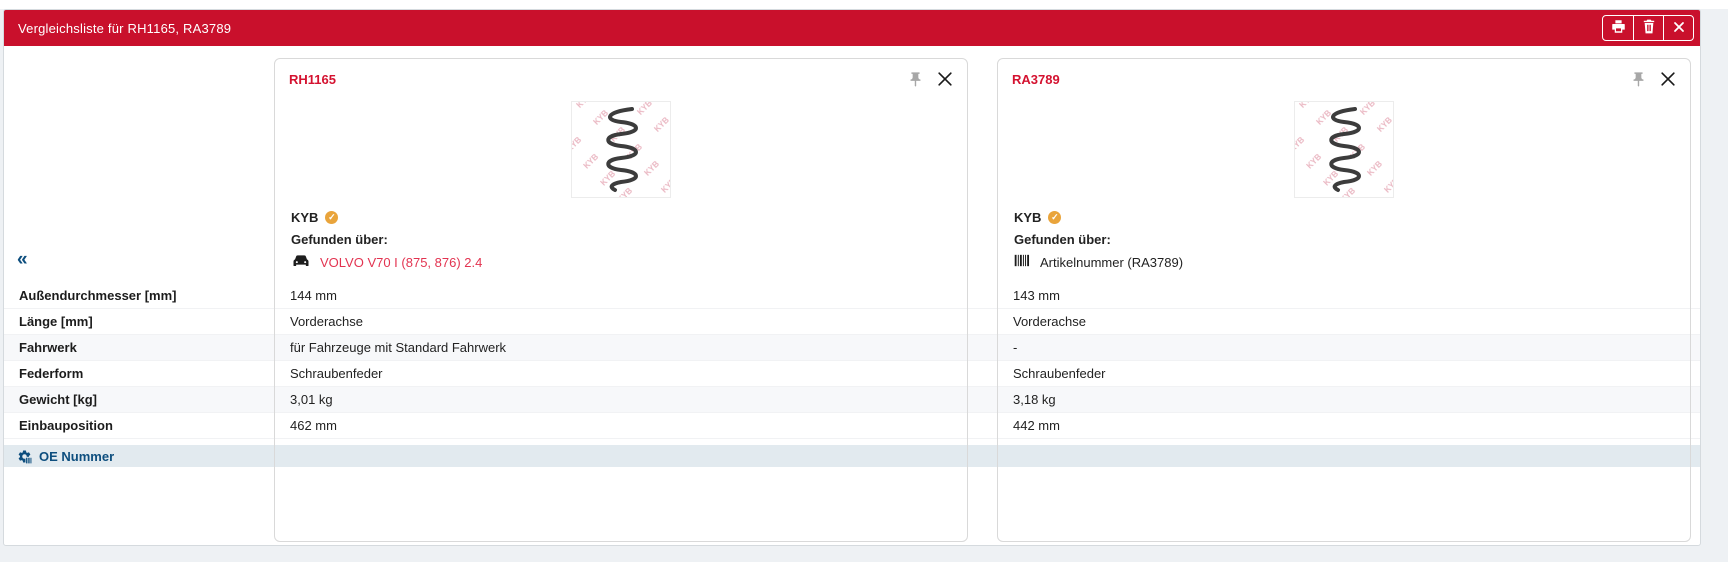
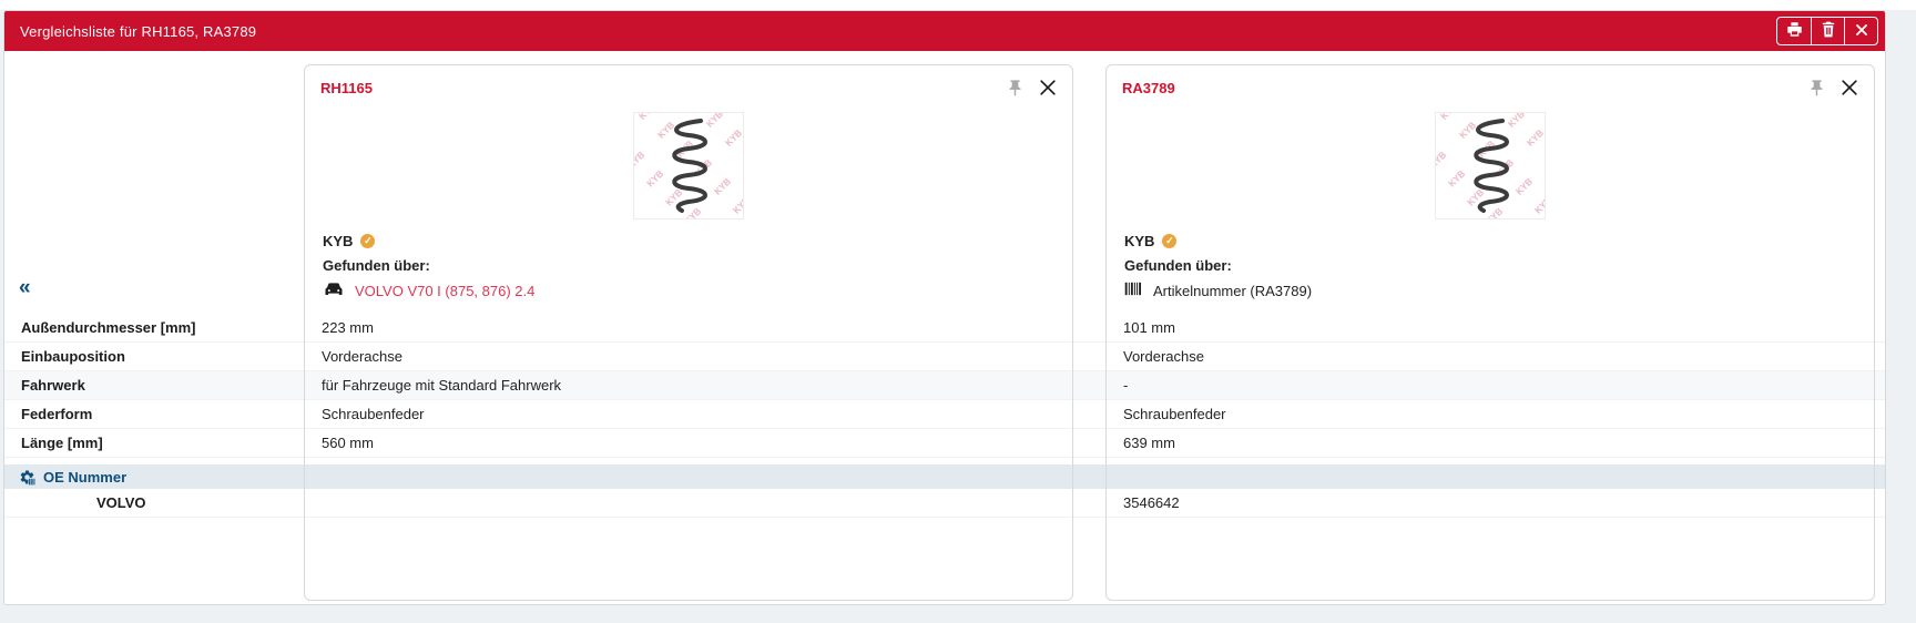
  Vergleichsliste für RH1165, RA3789
  «
  Außendurchmesser [mm]
- 144 mm
+ 223 mm
- 143 mm
+ 101 mm
- Länge [mm]
+ Einbauposition
  Vorderachse
  Vorderachse
  Fahrwerk
  für Fahrzeuge mit Standard Fahrwerk
  -
  Federform
  Schraubenfeder
  Schraubenfeder
- Gewicht [kg]
- 3,01 kg
- 3,18 kg
- Einbauposition
+ Länge [mm]
- 462 mm
+ 560 mm
- 442 mm
+ 639 mm
  OE Nummer
+ VOLVO
+ 3546642
  RH1165
  KYB
  Gefunden über:
  VOLVO V70 I (875, 876) 2.4
  RA3789
  KYB
  Gefunden über:
  Artikelnummer (RA3789)
